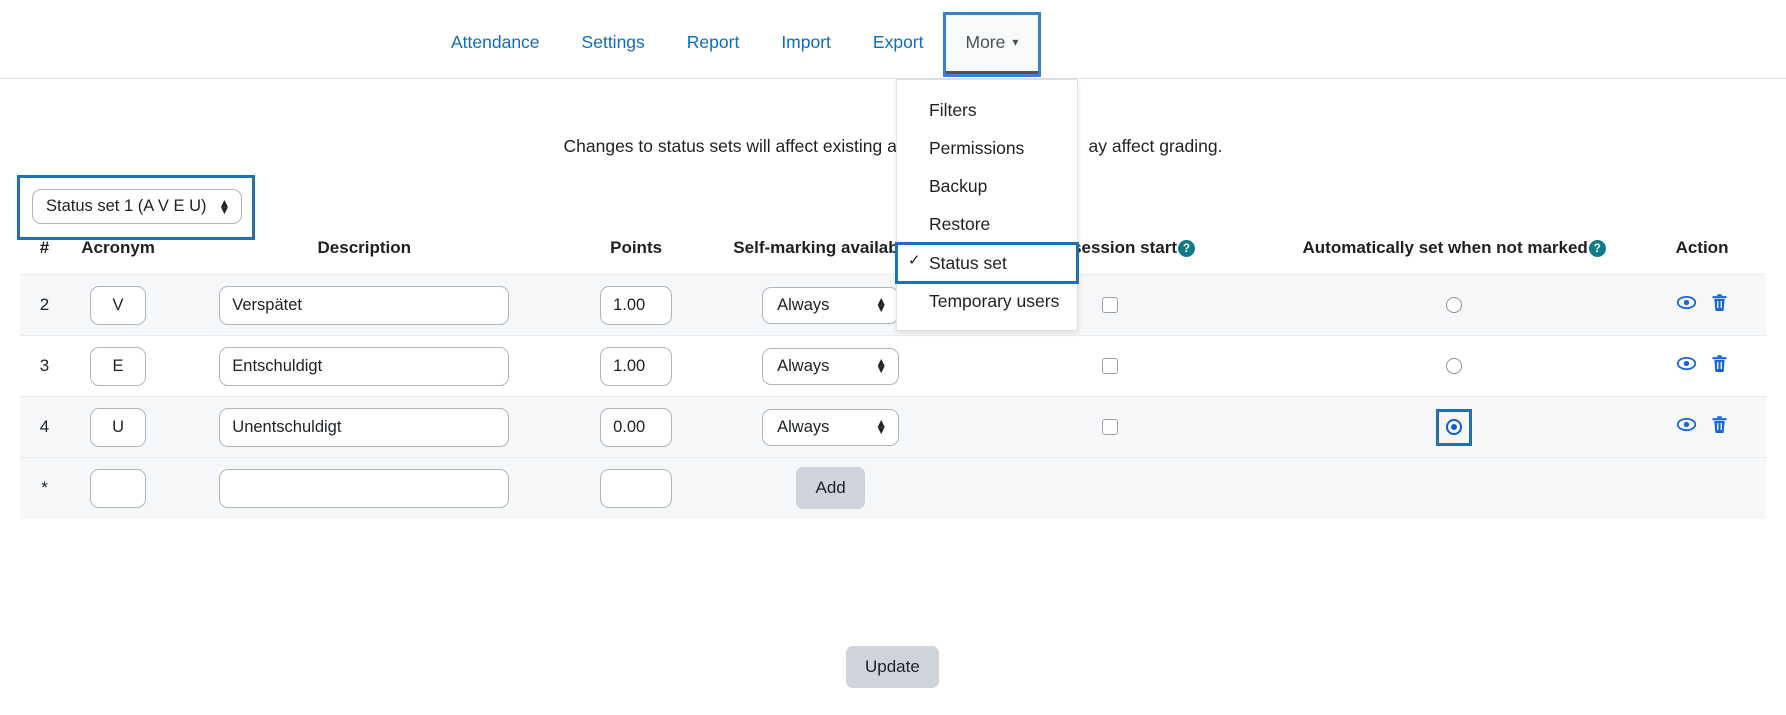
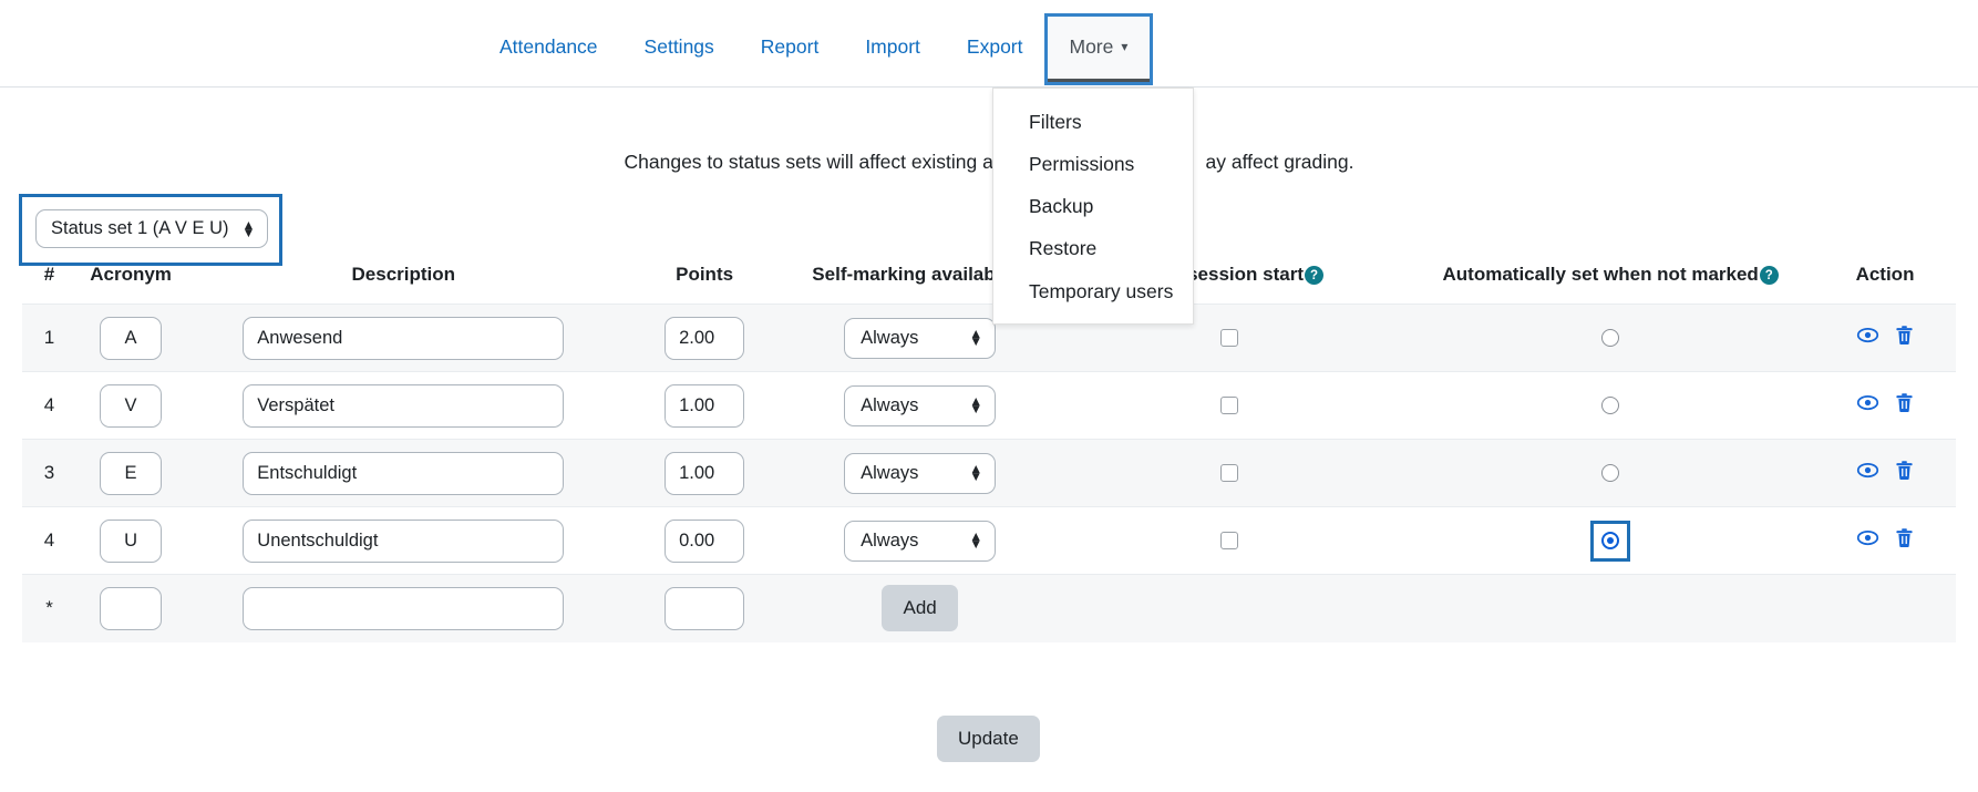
  Attendance
  Settings
  Report
  Import
  Export
  More ▾
  Changes to status sets will affect existing a ay affect grading.
  Status set 1 (A V E U)
  ▲
  ▼
  #	Acronym	Description	Points	Self-marking availab	ession start ?	Automatically set when not marked ?	Action
+ 1	A	Anwesend	2.00	Always ▲▼
- 2	V	Verspätet	1.00	Always ▲▼
+ 4	V	Verspätet	1.00	Always ▲▼
  3	E	Entschuldigt	1.00	Always ▲▼
  4	U	Unentschuldigt	0.00	Always ▲▼
  *				Add
  Update
  Filters
  Permissions
  Backup
  Restore
- Status set
  Temporary users
